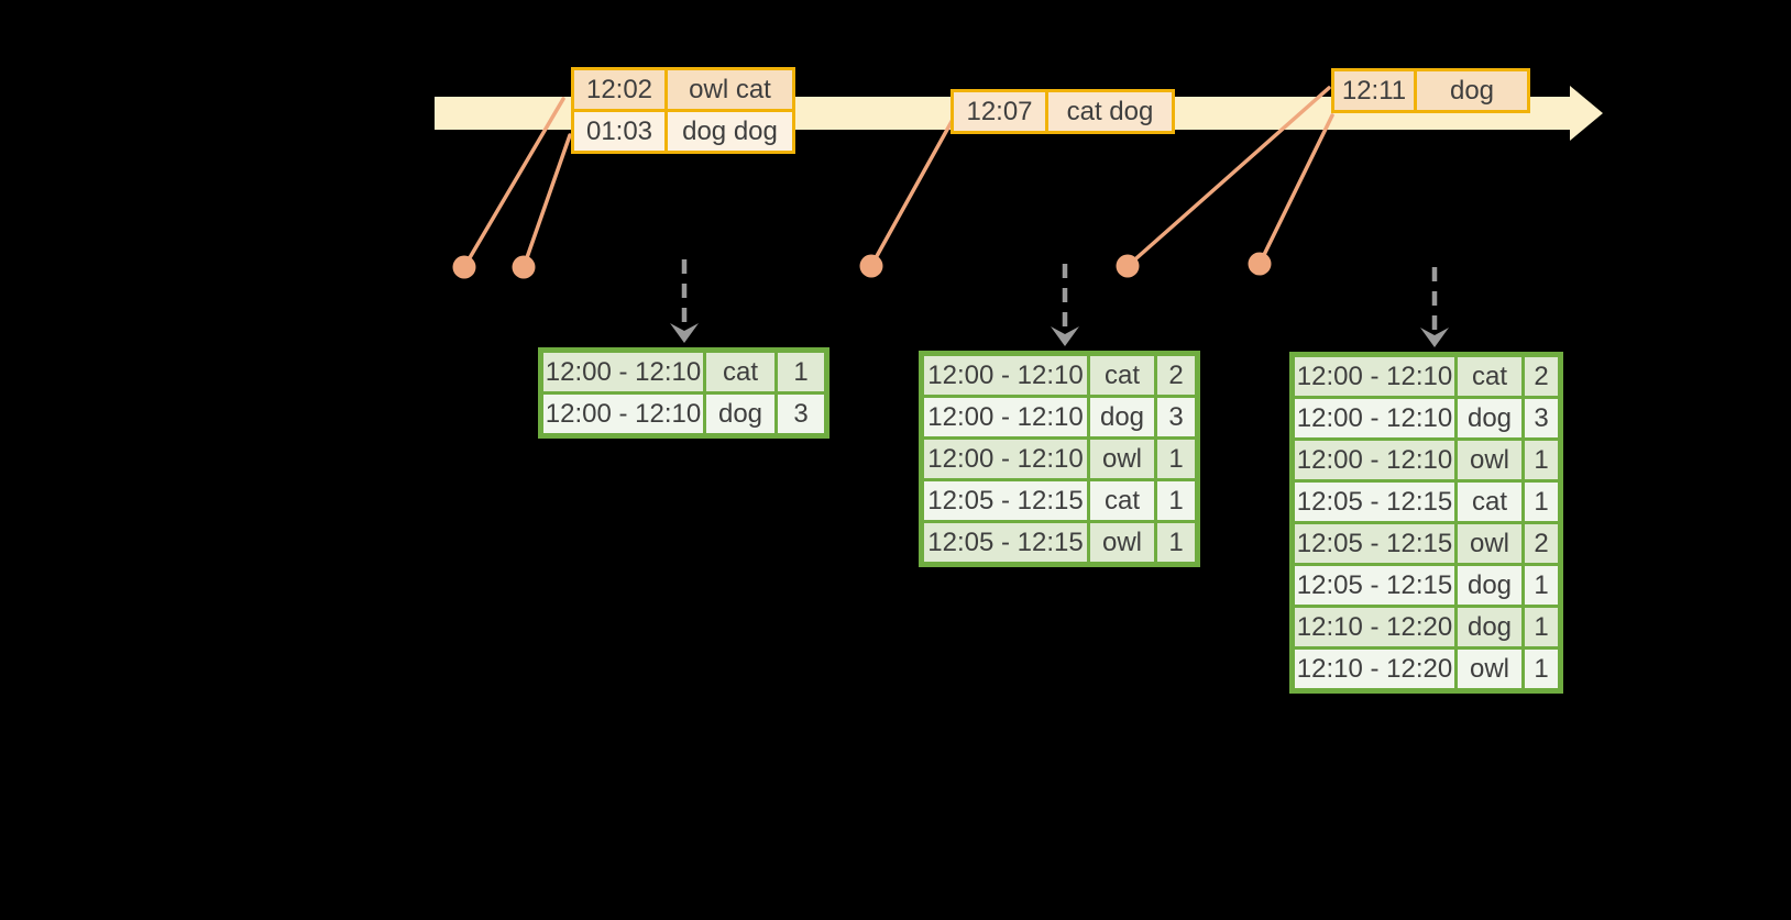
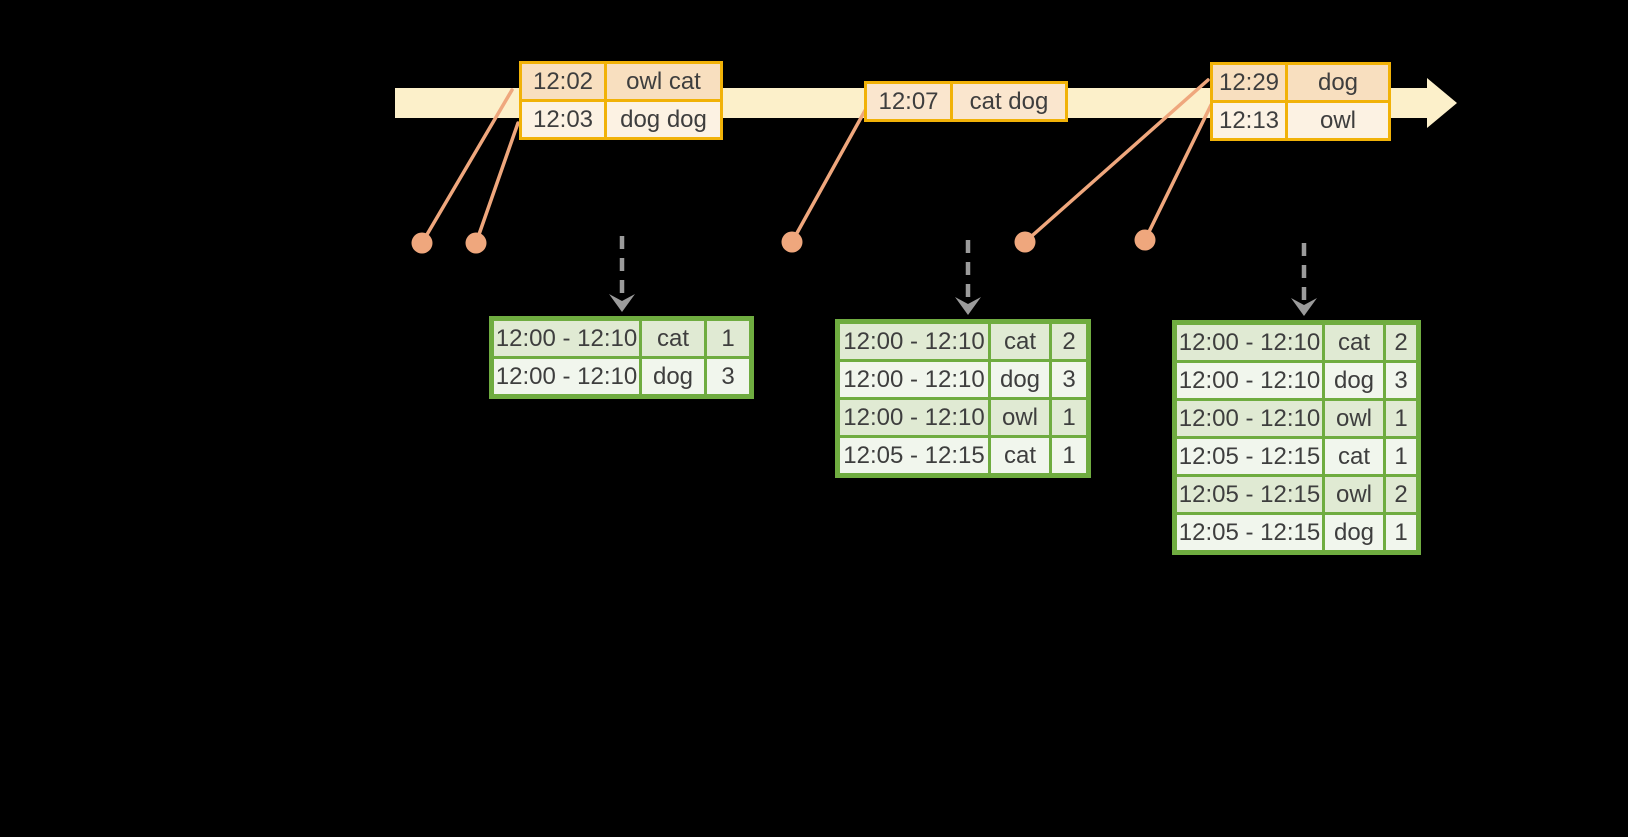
  12:02	owl cat
- 01:03	dog dog
+ 12:03	dog dog
  12:07	cat dog
- 12:11	dog
+ 12:29	dog
+ 12:13	owl
  12:00 - 12:10	cat	1
  12:00 - 12:10	dog	3
  12:00 - 12:10	cat	2
  12:00 - 12:10	dog	3
  12:00 - 12:10	owl	1
  12:05 - 12:15	cat	1
- 12:05 - 12:15	owl	1
  12:00 - 12:10	cat	2
  12:00 - 12:10	dog	3
  12:00 - 12:10	owl	1
  12:05 - 12:15	cat	1
  12:05 - 12:15	owl	2
  12:05 - 12:15	dog	1
- 12:10 - 12:20	dog	1
- 12:10 - 12:20	owl	1
